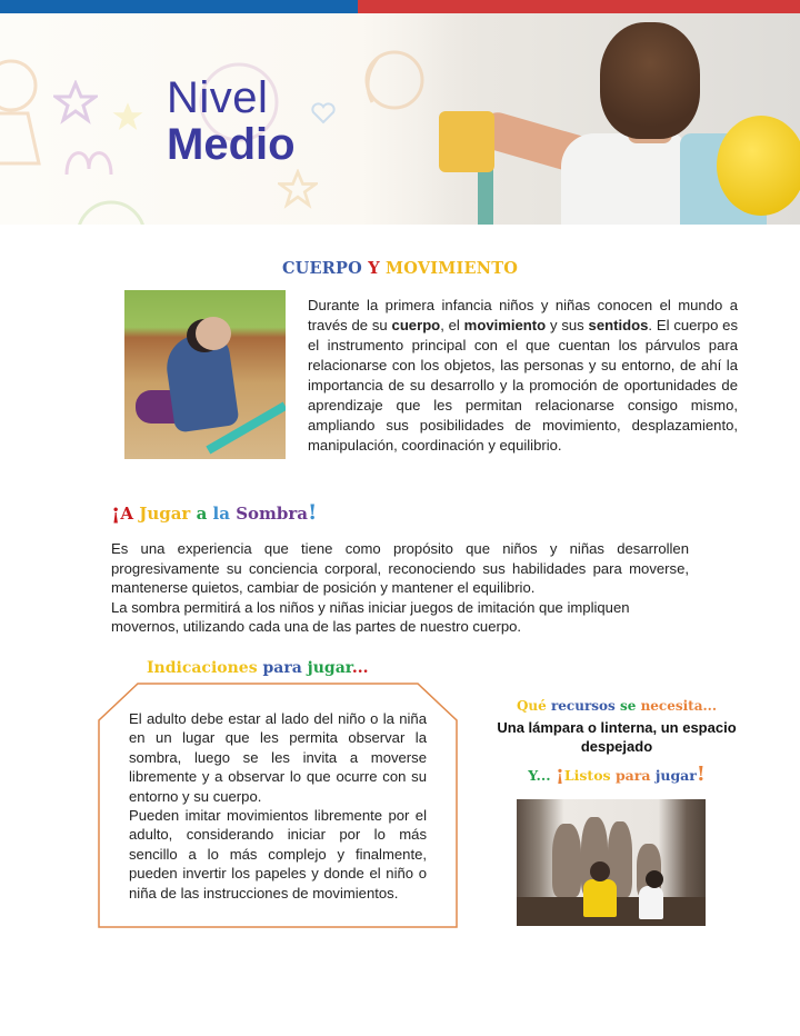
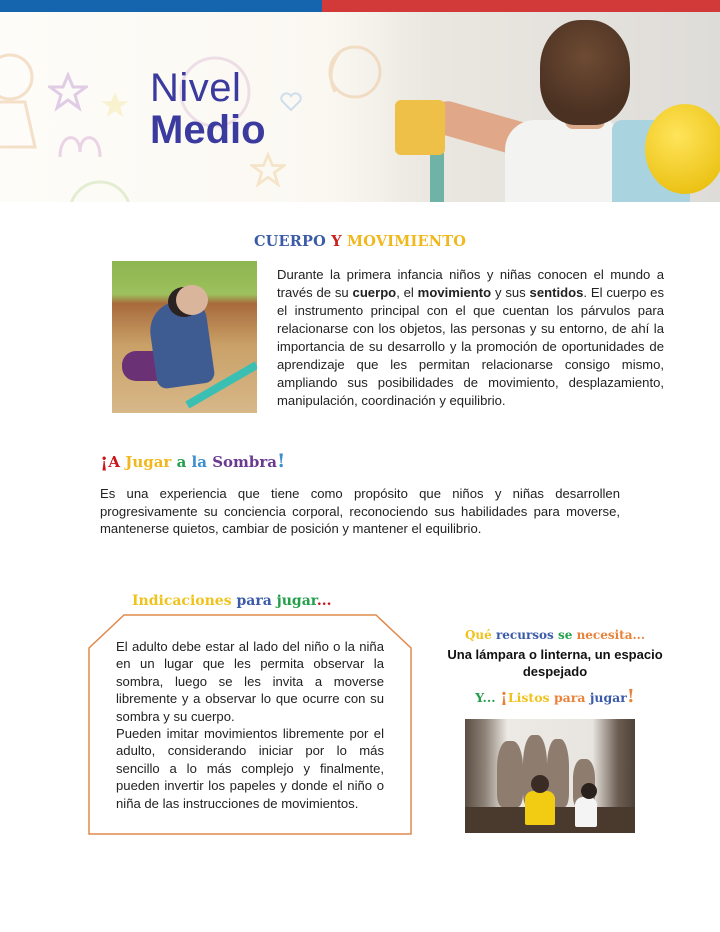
  Nivel
  Medio
  CUERPO Y MOVIMIENTO
  Durante la primera infancia niños y niñas conocen el mundo a través de su cuerpo, el movimiento y sus sentidos. El cuerpo es el instrumento principal con el que cuentan los párvulos para relacionarse con los objetos, las personas y su entorno, de ahí la importancia de su desarrollo y la promoción de oportunidades de aprendizaje que les permitan relacionarse consigo mismo, ampliando sus posibilidades de movimiento, desplazamiento, manipulación, coordinación y equilibrio.
  ¡A Jugar a la Sombra!
  Es una experiencia que tiene como propósito que niños y niñas desarrollen progresivamente su conciencia corporal, reconociendo sus habilidades para moverse, mantenerse quietos, cambiar de posición y mantener el equilibrio.
- La sombra permitirá a los niños y niñas iniciar juegos de imitación que impliquen movernos, utilizando cada una de las partes de nuestro cuerpo.
  Indicaciones para jugar...
- El adulto debe estar al lado del niño o la niña en un lugar que les permita observar la sombra, luego se les invita a moverse libremente y a observar lo que ocurre con su entorno y su cuerpo.
+ El adulto debe estar al lado del niño o la niña en un lugar que les permita observar la sombra, luego se les invita a moverse libremente y a observar lo que ocurre con su sombra y su cuerpo.
  Pueden imitar movimientos libremente por el adulto, considerando iniciar por lo más sencillo a lo más complejo y finalmente, pueden invertir los papeles y donde el niño o niña de las instrucciones de movimientos.
  Qué recursos se necesita...
  Una lámpara o linterna, un espacio despejado
  Y... ¡Listos para jugar!
